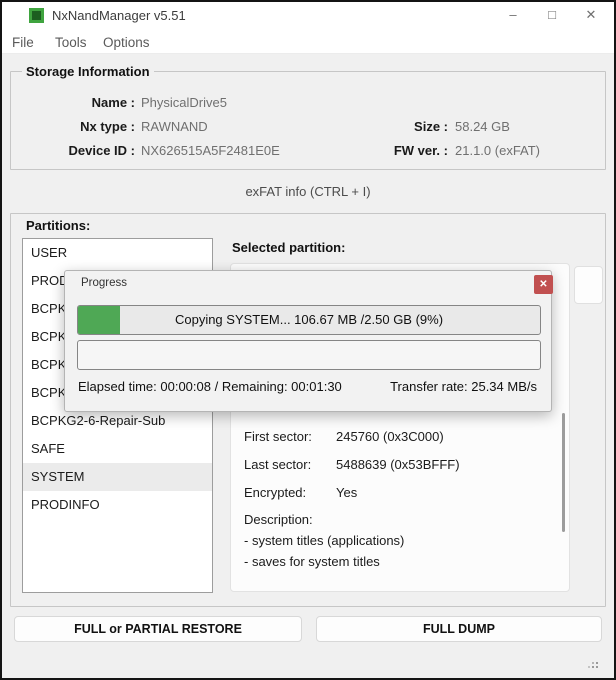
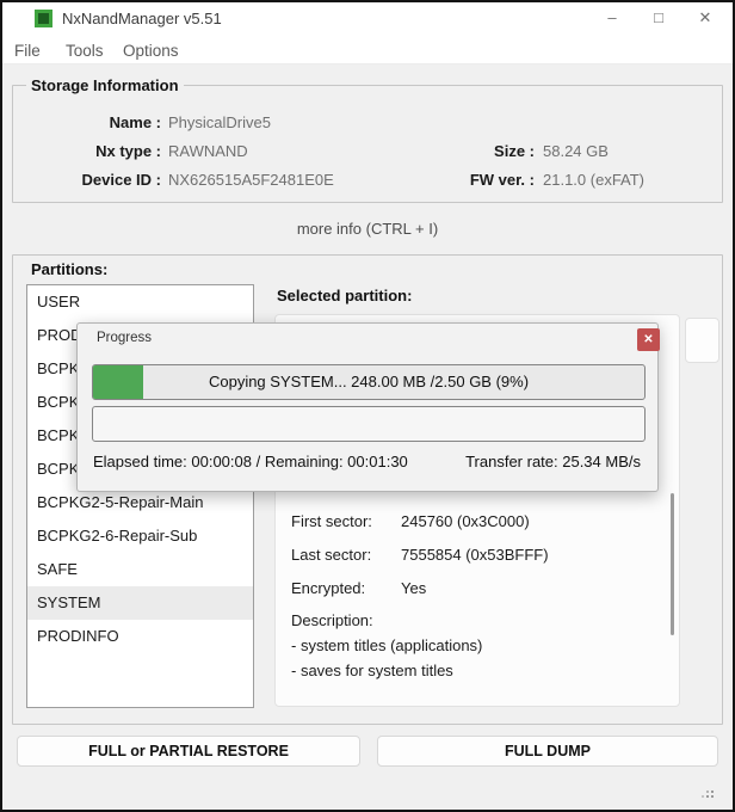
  NxNandManager v5.51
  –
  □
  ✕
  File
  Tools
  Options
  Storage Information
  Name :
  PhysicalDrive5
  Nx type :
  RAWNAND
  Device ID :
  NX626515A5F2481E0E
  Size :
  58.24 GB
  FW ver. :
  21.1.0 (exFAT)
- exFAT info (CTRL + I)
+ more info (CTRL + I)
  Partitions:
  USER
  PRO
  BCPK
  BCPK
  BCPK
  BCPK
+ BCPKG2-5-Repair-Main
  BCPKG2-6-Repair-Sub
  SAFE
  SYSTEM
  PRODINFO
  Selected partition:
  First sector:
  245760 (0x3C000)
  Last sector:
- 5488639 (0x53BFFF)
+ 7555854 (0x53BFFF)
  Encrypted:
  Yes
  Description:
  - system titles (applications)
  - saves for system titles
  FULL or PARTIAL RESTORE
  FULL DUMP
  Progress
  ✕
- Copying SYSTEM... 106.67 MB /2.50 GB (9%)
+ Copying SYSTEM... 248.00 MB /2.50 GB (9%)
  Elapsed time: 00:00:08 / Remaining: 00:01:30
  Transfer rate: 25.34 MB/s
